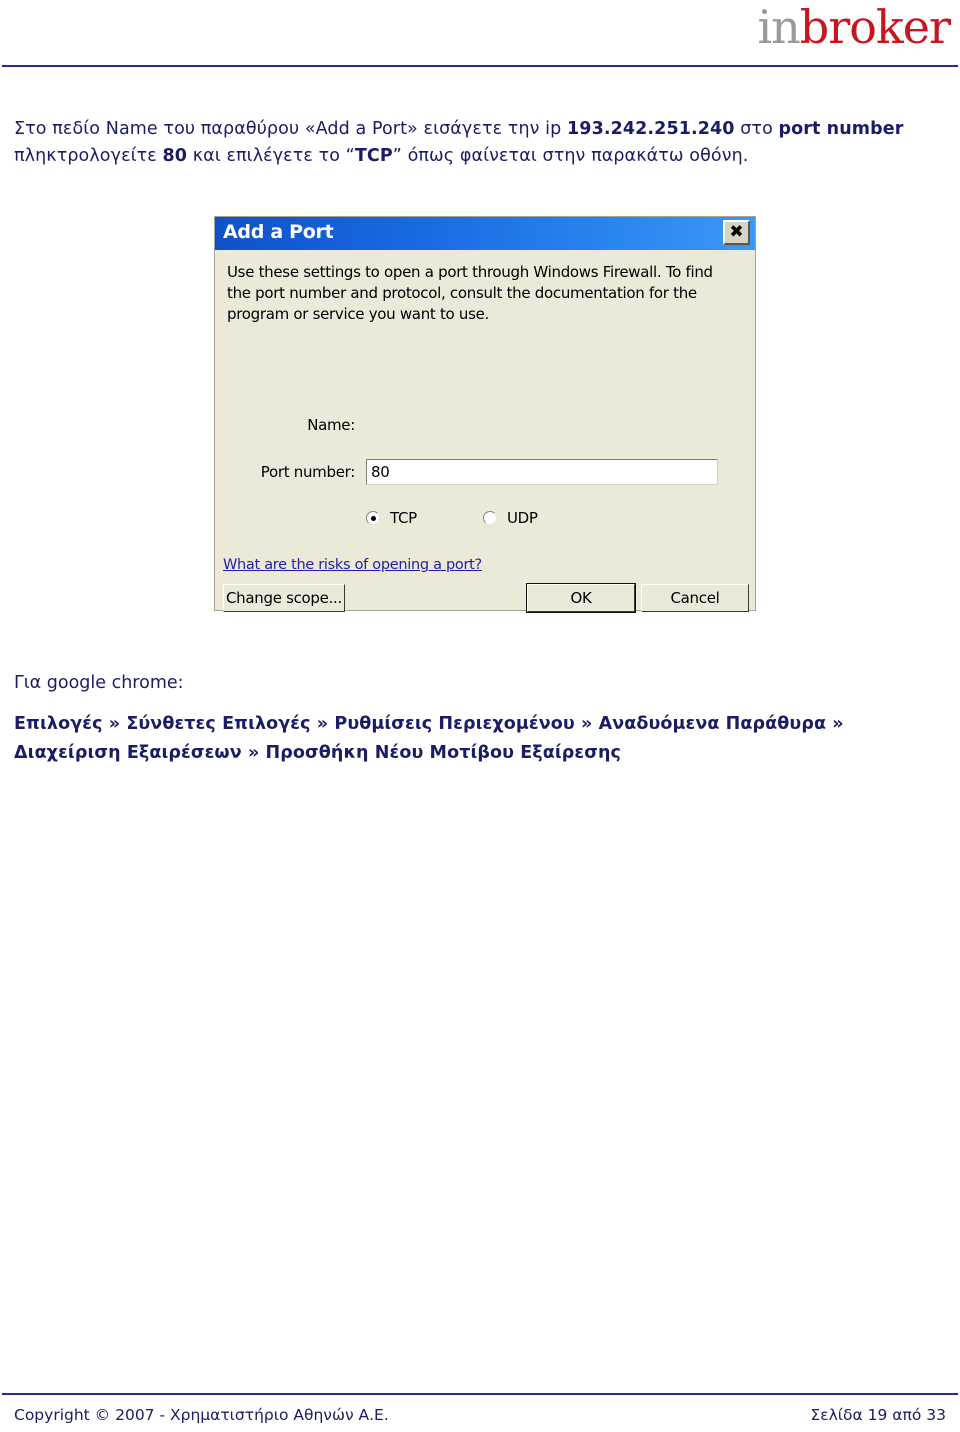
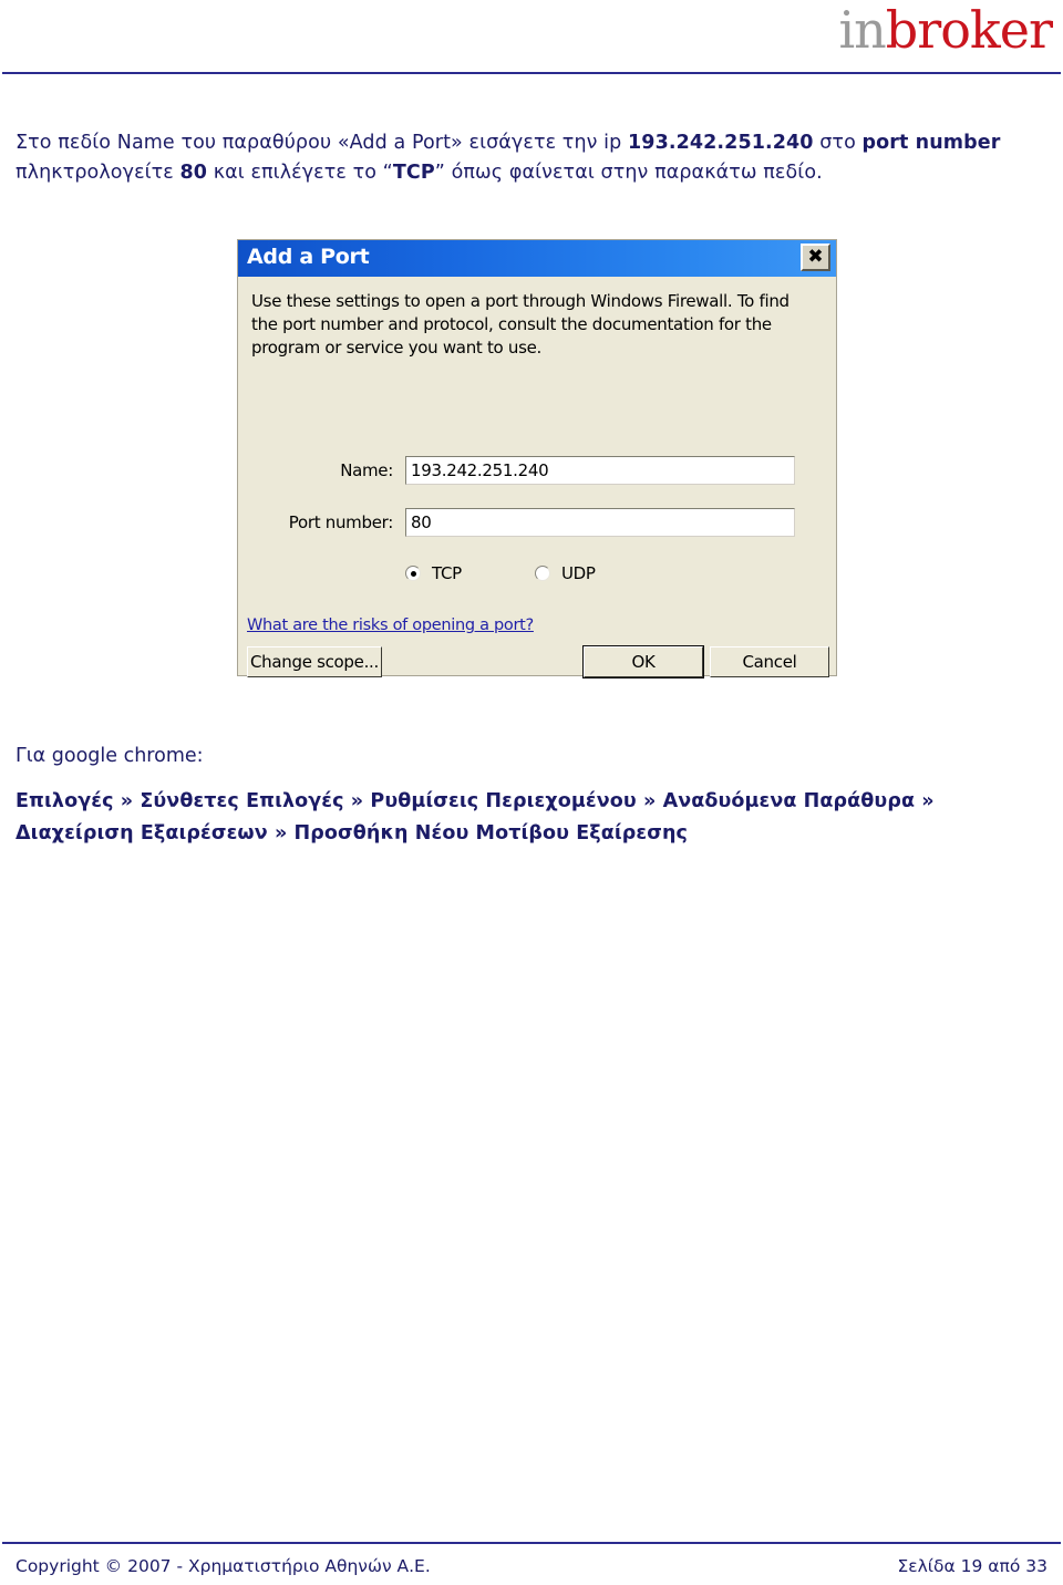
  inbroker
- Στο πεδίο Name του παραθύρου «Add a Port» εισάγετε την ip 193.242.251.240 στο port number πληκτρολογείτε 80 και επιλέγετε το “TCP” όπως φαίνεται στην παρακάτω οθόνη.
+ Στο πεδίο Name του παραθύρου «Add a Port» εισάγετε την ip 193.242.251.240 στο port number πληκτρολογείτε 80 και επιλέγετε το “TCP” όπως φαίνεται στην παρακάτω πεδίο.
  Add a Port
  ✖
  Use these settings to open a port through Windows Firewall. To find the port number and protocol, consult the documentation for the program or service you want to use.
  Name:
+ 193.242.251.240
  Port number:
  80
  TCP
  UDP
  What are the risks of opening a port?
  Change scope...
  OK
  Cancel
  Για google chrome:
  Επιλογές » Σύνθετες Επιλογές » Ρυθμίσεις Περιεχομένου » Αναδυόμενα Παράθυρα » Διαχείριση Εξαιρέσεων » Προσθήκη Νέου Μοτίβου Εξαίρεσης
  Copyright © 2007 - Χρηματιστήριο Αθηνών Α.Ε.
  Σελίδα 19 από 33
